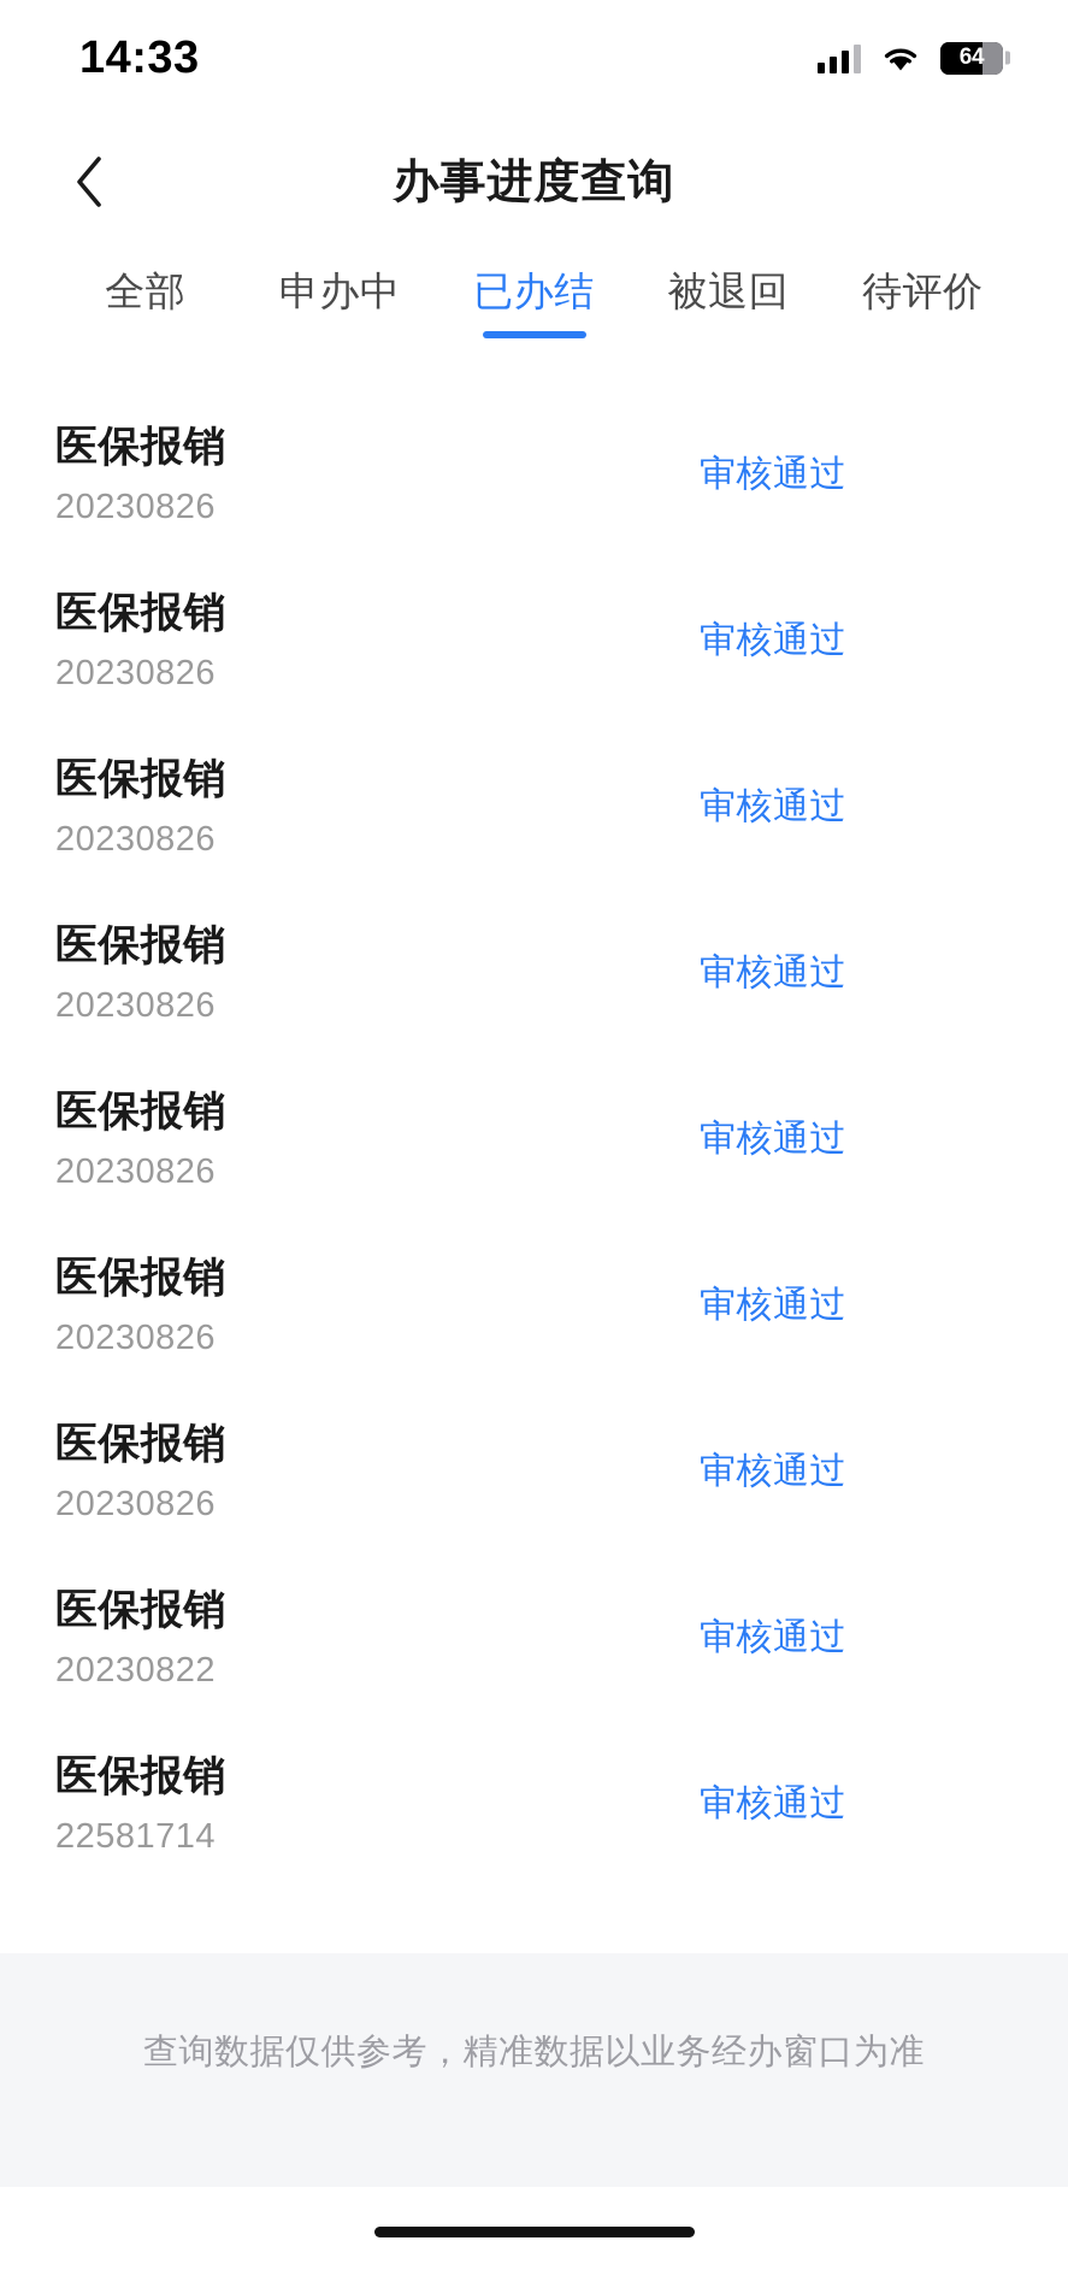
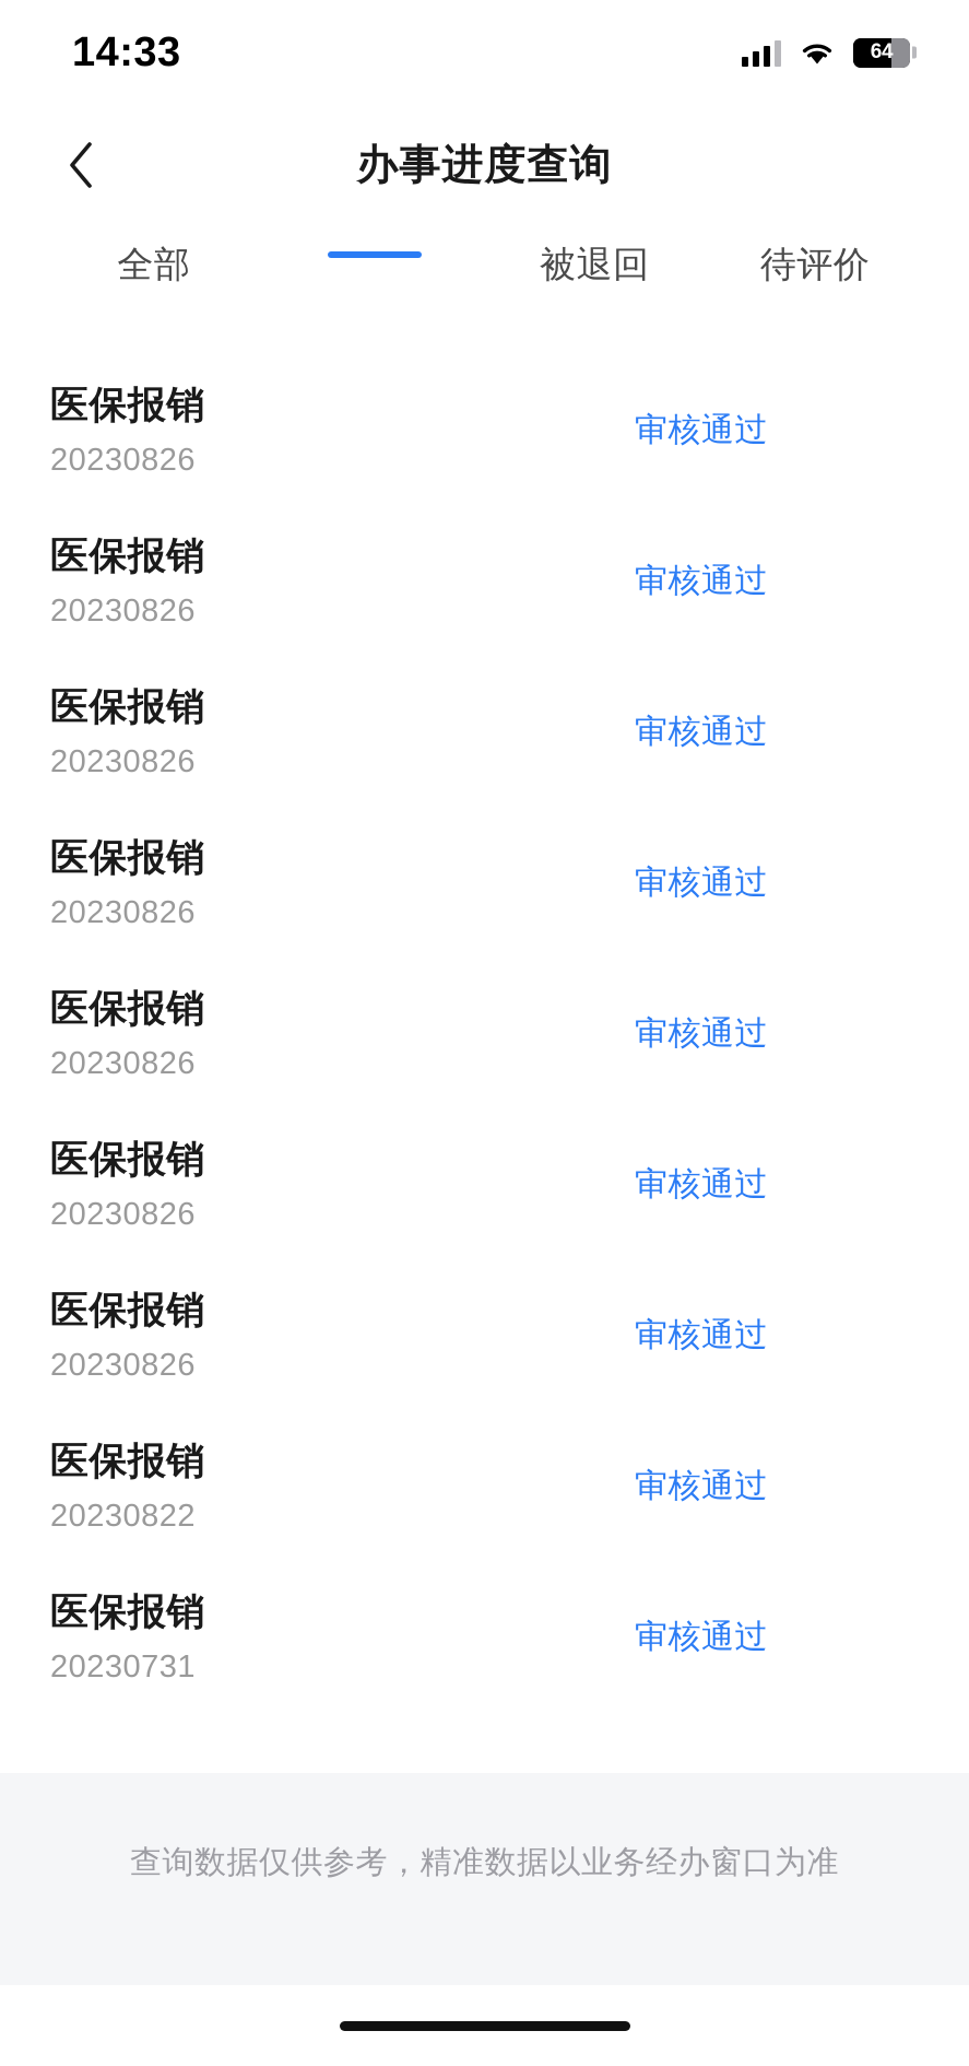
  14:33
  64
  办事进度查询
  全部
- 申办中
- 已办结
  被退回
  待评价
  医保报销
  20230826
  审核通过
  医保报销
  20230826
  审核通过
  医保报销
  20230826
  审核通过
  医保报销
  20230826
  审核通过
  医保报销
  20230826
  审核通过
  医保报销
  20230826
  审核通过
  医保报销
  20230826
  审核通过
  医保报销
  20230822
  审核通过
  医保报销
- 22581714
+ 20230731
  审核通过
  查询数据仅供参考，精准数据以业务经办窗口为准
